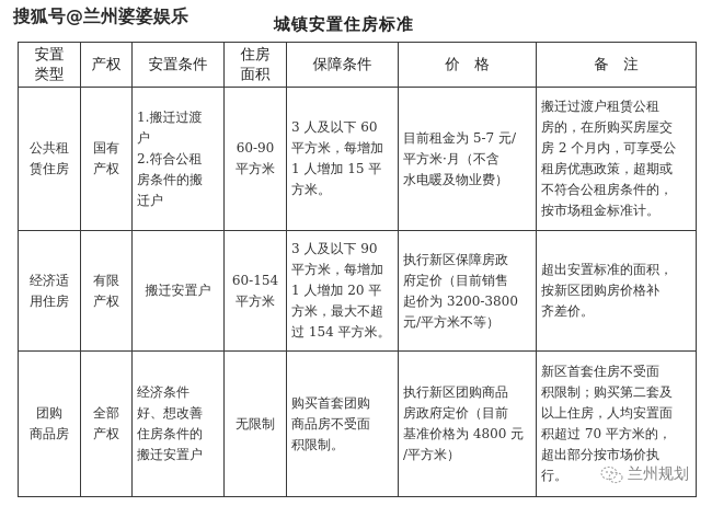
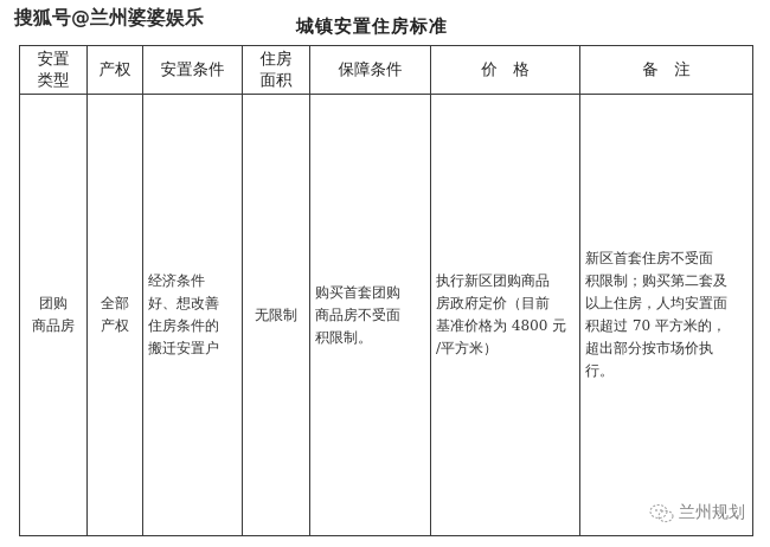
  搜狐号@兰州婆婆娱乐
  城镇安置住房标准
  安置 类型	产权	安置条件	住房 面积	保障条件	价 格	备 注
- 公共租 赁住房	国有 产权	1.搬迁过渡 户 2.符合公租 房条件的搬 迁户	60-90 平方米	3 人及以下 60 平方米，每增加 1 人增加 15 平 方米。	目前租金为 5-7 元/ 平方米·月（不含 水电暖及物业费）	搬迁过渡户租赁公租 房的，在所购买房屋交 房 2 个月内，可享受公 租房优惠政策，超期或 不符合公租房条件的， 按市场租金标准计。
- 经济适 用住房	有限 产权	搬迁安置户	60-154 平方米	3 人及以下 90 平方米，每增加 1 人增加 20 平 方米，最大不超 过 154 平方米。	执行新区保障房政 府定价（目前销售 起价为 3200-3800 元/平方米不等）	超出安置标准的面积， 按新区团购房价格补 齐差价。
  团购 商品房	全部 产权	经济条件 好、想改善 住房条件的 搬迁安置户	无限制	购买首套团购 商品房不受面 积限制。	执行新区团购商品 房政府定价（目前 基准价格为 4800 元 /平方米）	新区首套住房不受面 积限制；购买第二套及 以上住房，人均安置面 积超过 70 平方米的， 超出部分按市场价执 行。
  兰州规划
